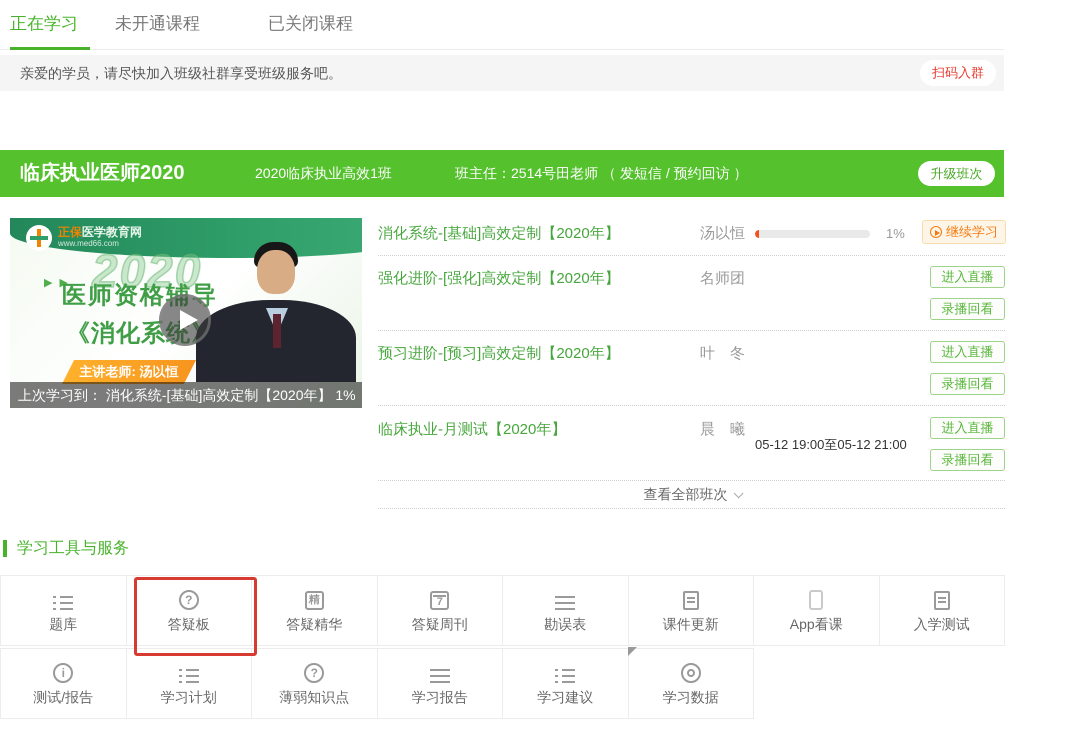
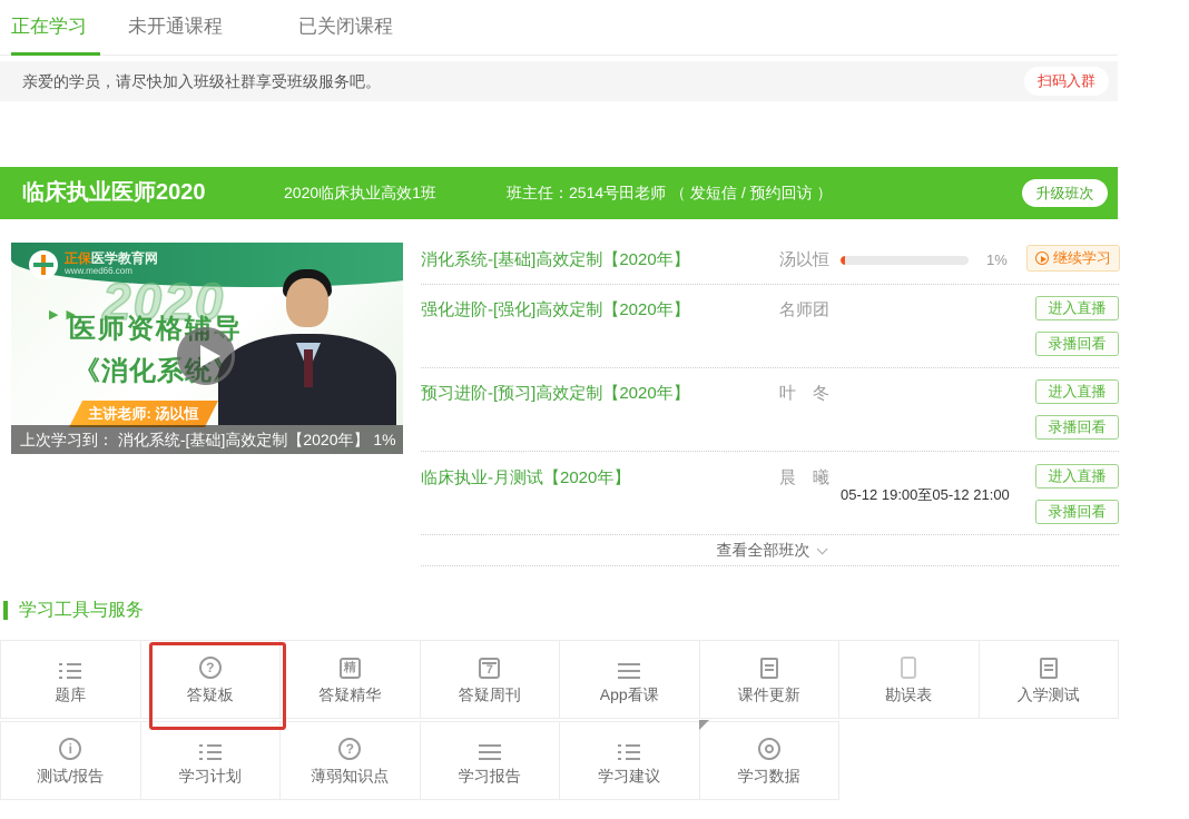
  正在学习
  未开通课程
  已关闭课程
  亲爱的学员，请尽快加入班级社群享受班级服务吧。
  扫码入群
  临床执业医师2020
  2020临床执业高效1班
  班主任：2514号田老师 （ 发短信 / 预约回访 ）
  升级班次
  正保医学教育网
  www.med66.com
  2020
  ▶ ▶
  医师资格辅导
  《消化系统
  主讲老师: 汤以恒
  上次学习到： 消化系统-[基础]高效定制【2020年】 1%
  消化系统-[基础]高效定制【2020年】
  汤以恒
  1%
  继续学习
  强化进阶-[强化]高效定制【2020年】
  名师团
  进入直播
  录播回看
  预习进阶-[预习]高效定制【2020年】
  叶 冬
  进入直播
  录播回看
  临床执业-月测试【2020年】
  晨 曦
  05-12 19:00至05-12 21:00
  进入直播
  录播回看
  查看全部班次
  学习工具与服务
  题库
  答疑板
  答疑精华
  答疑周刊
- 勘误表
+ App看课
  课件更新
- App看课
+ 勘误表
  入学测试
  测试/报告
  学习计划
  薄弱知识点
  学习报告
  学习建议
  学习数据
